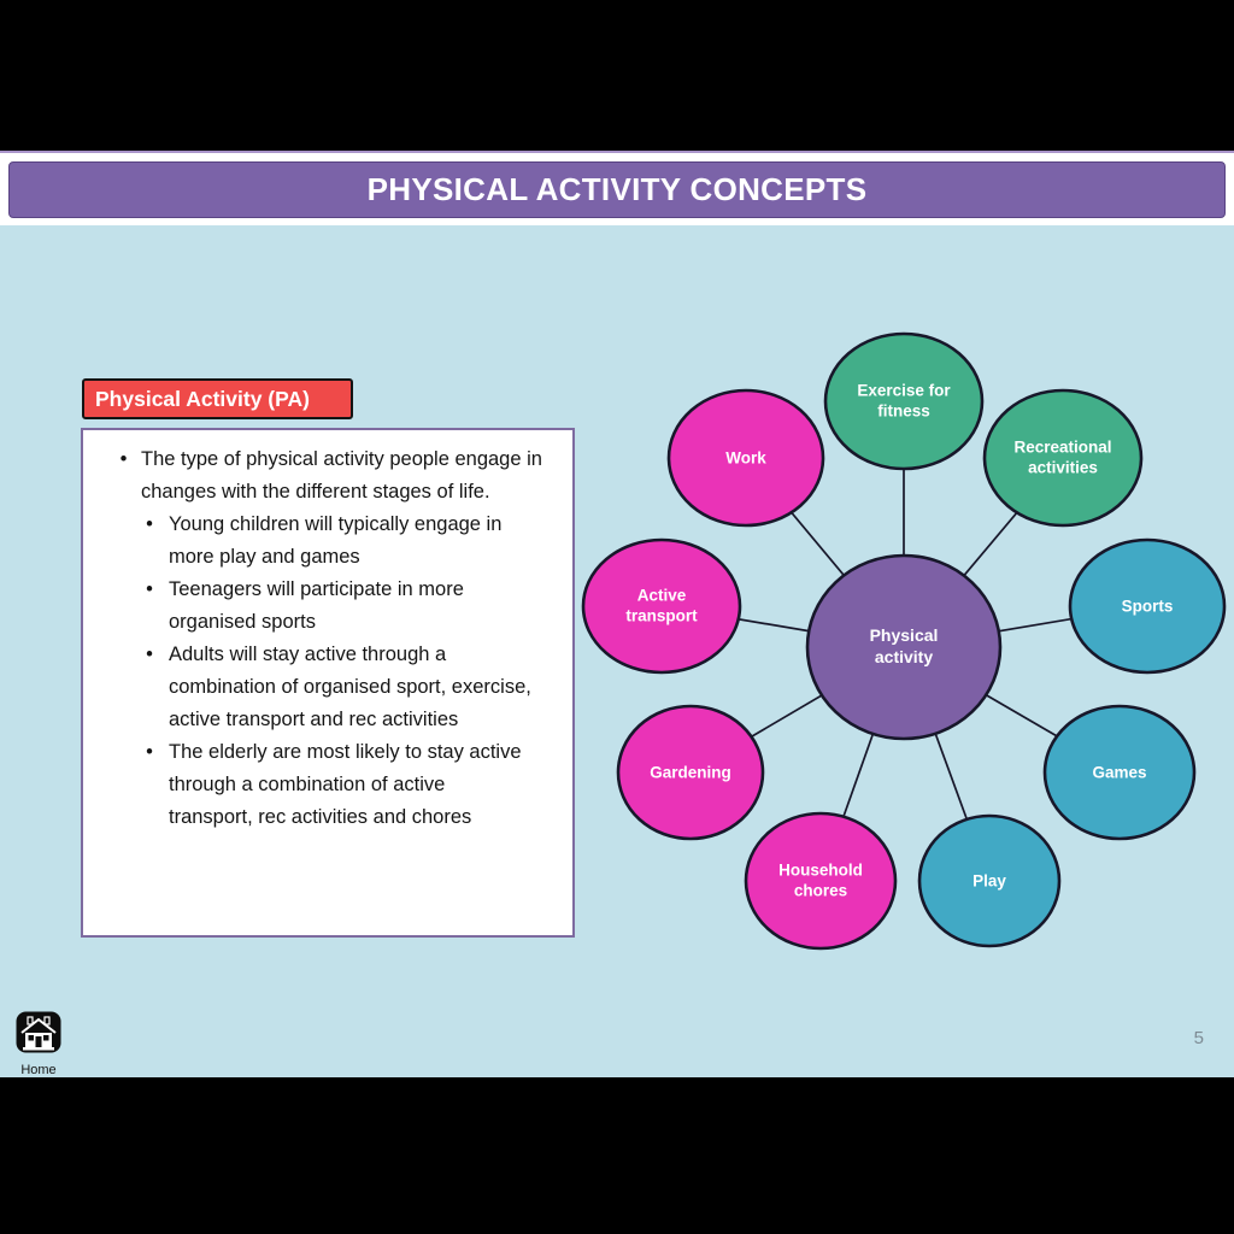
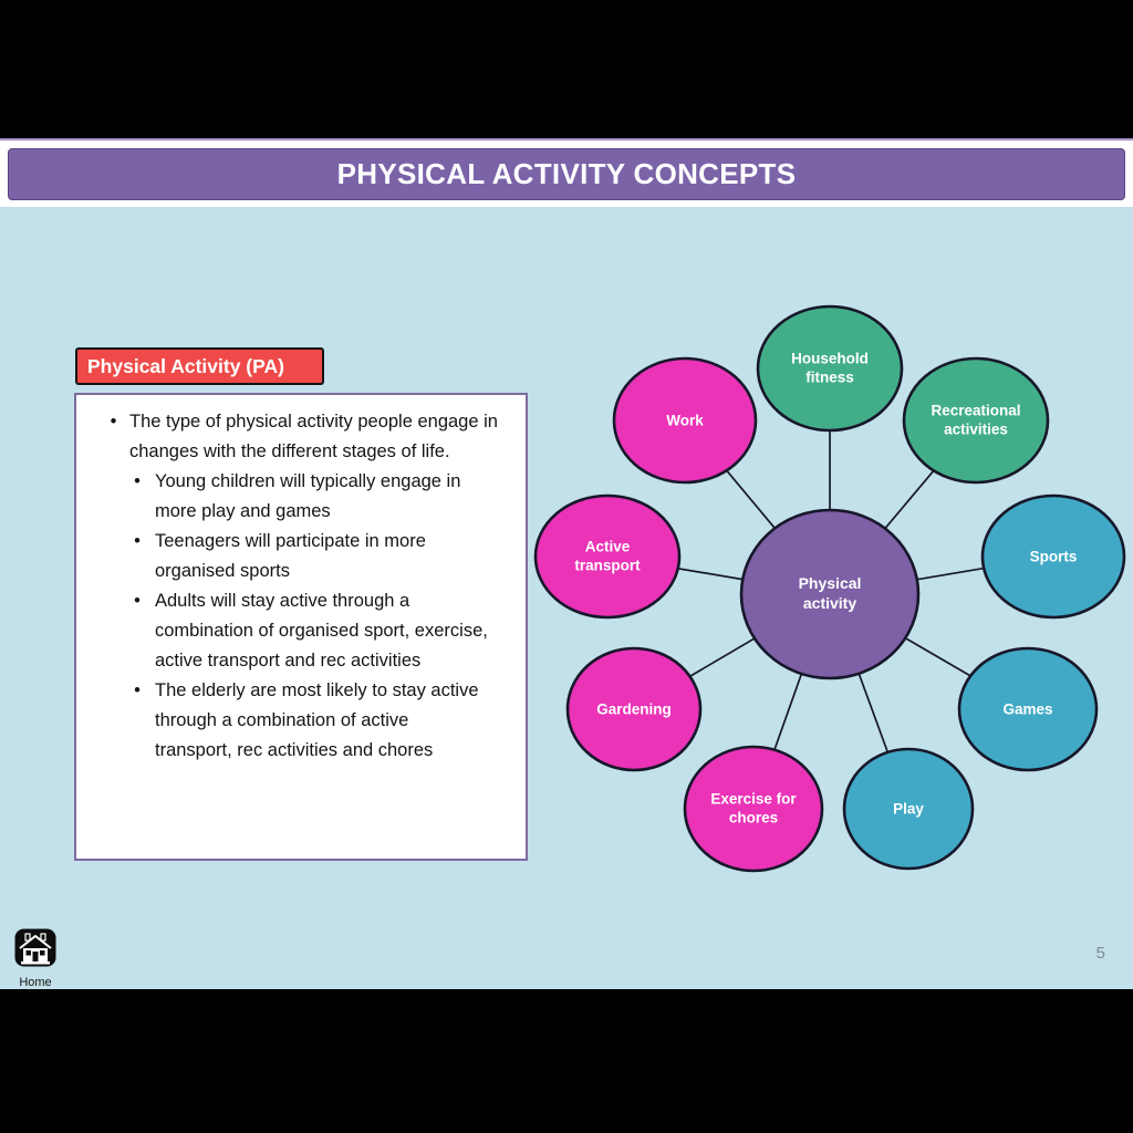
  PHYSICAL ACTIVITY CONCEPTS
  Physical Activity (PA)
  •
  The type of physical activity people engage in changes with the different stages of life.
  •
  Young children will typically engage in more play and games
  •
  Teenagers will participate in more organised sports
  •
  Adults will stay active through a combination of organised sport, exercise, active transport and rec activities
  •
  The elderly are most likely to stay active through a combination of active transport, rec activities and chores
- Exercise for
+ Household
  fitness
  Recreational
  activities
  Sports
  Games
  Play
- Household
+ Exercise for
  chores
  Gardening
  Active
  transport
  Work
  Physical
  activity
  Home
  5
